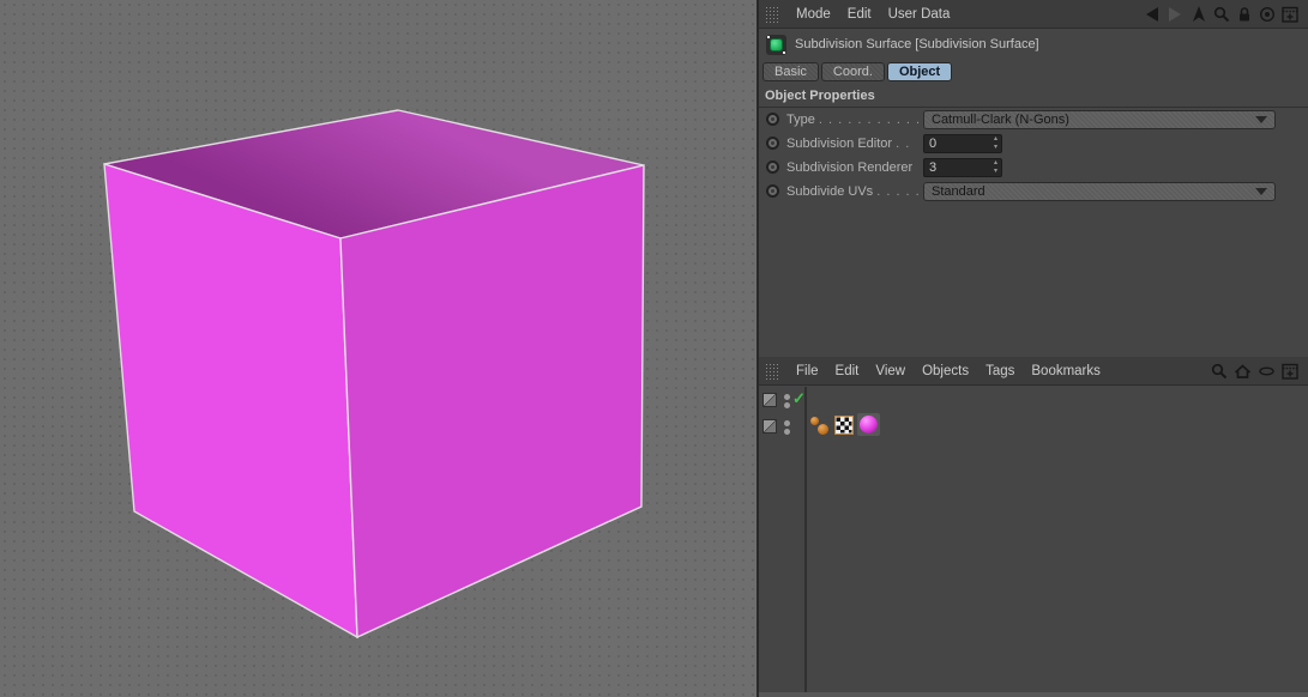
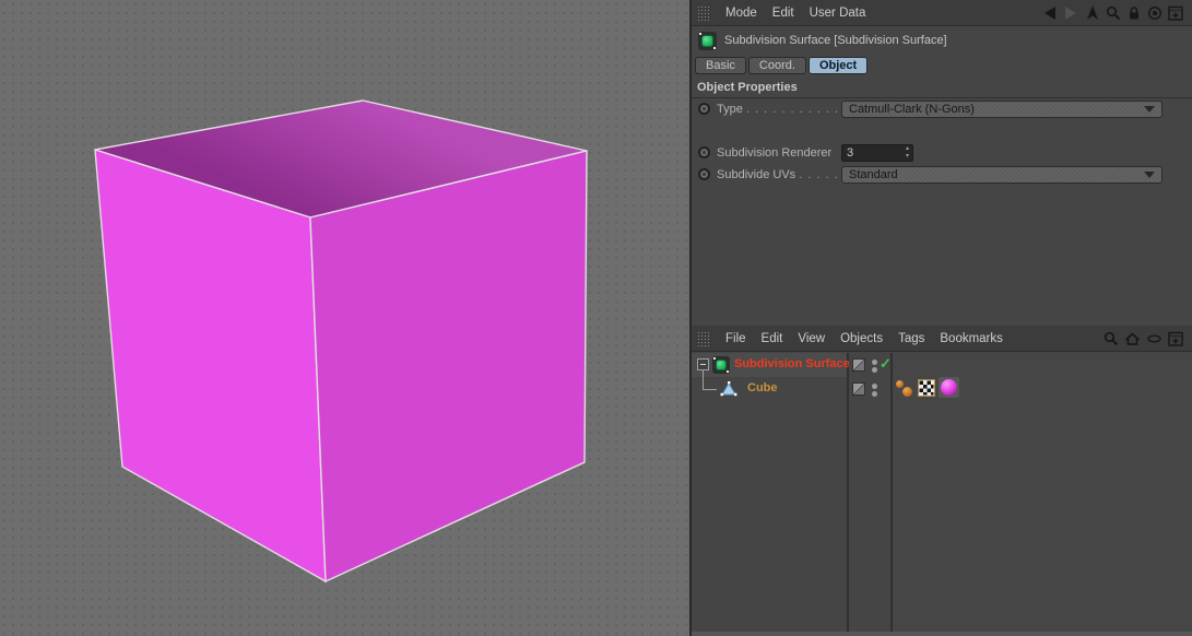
  Mode
  Edit
  User Data
  Subdivision Surface [Subdivision Surface]
  Basic
  Coord.
  Object
  Object Properties
  Type . . . . . . . . . . .
  Catmull-Clark (N-Gons)
- Subdivision Editor . .
- 0
  Subdivision Renderer
  3
  Subdivide UVs . . . . .
  Standard
  File
  Edit
  View
  Objects
  Tags
  Bookmarks
+ Subdivision Surface
+ Cube
  ✓
